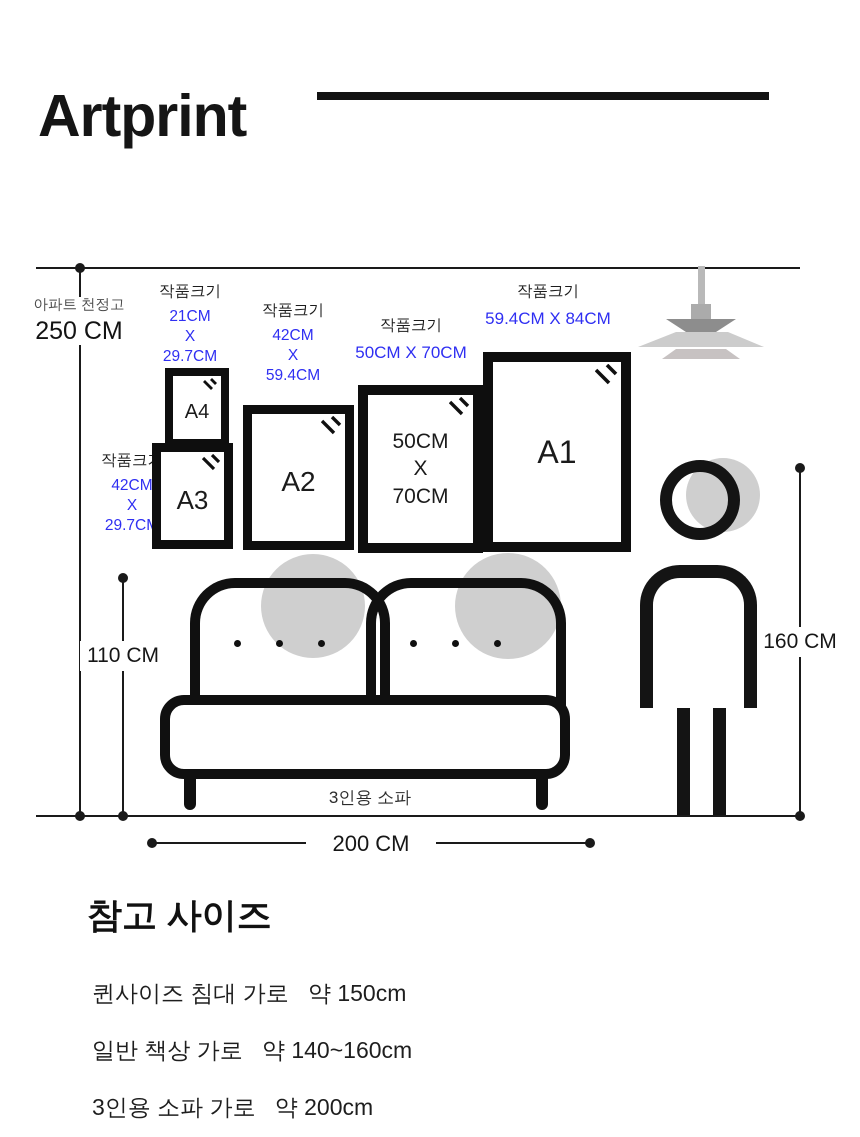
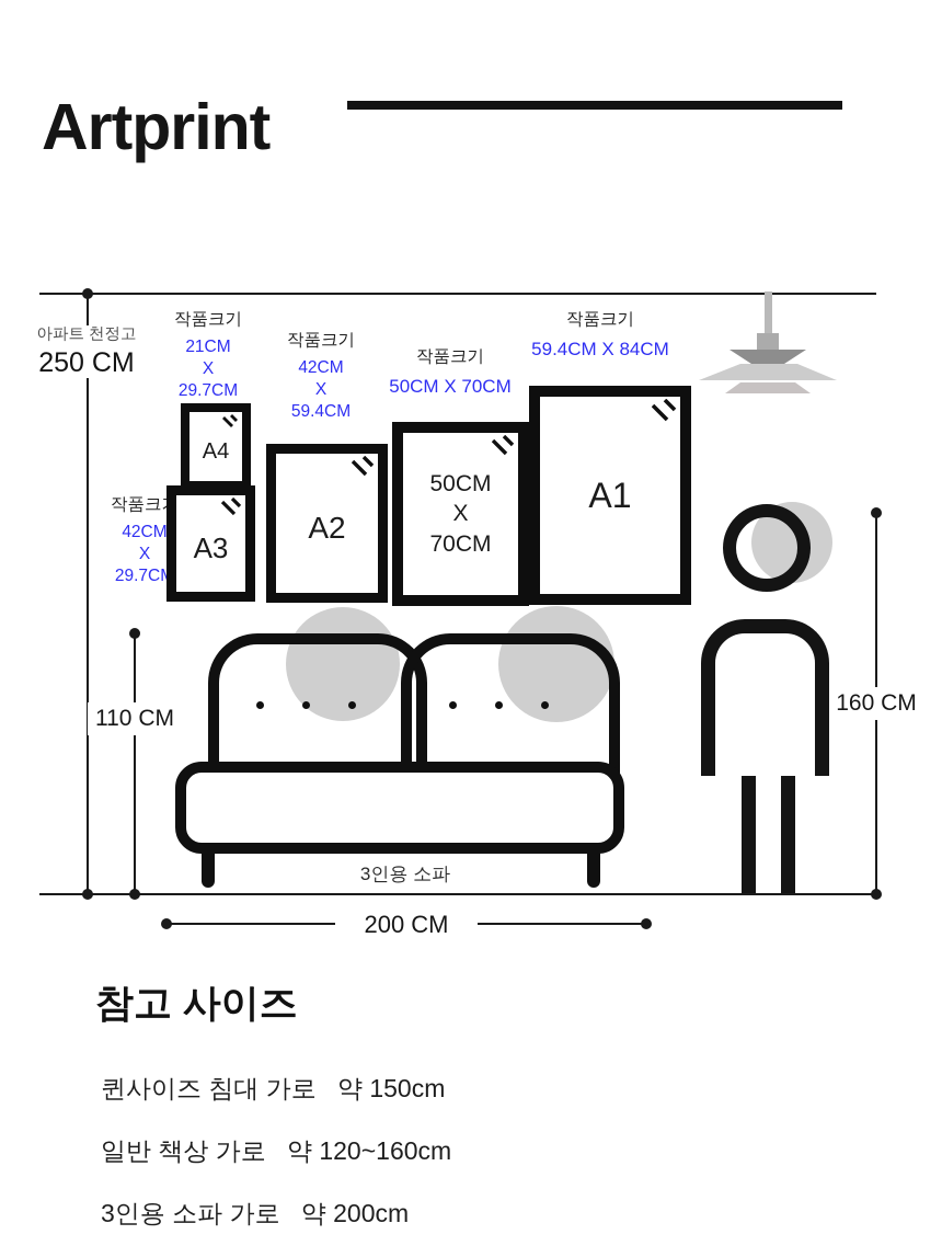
  Artprint
  아파트 천정고
  250 CM
  110 CM
  160 CM
  200 CM
  작품크기
  21CM
  X
  29.7CM
  작품크
  42CM
  X
  29.7C
  작품크기
  42CM
  X
  59.4CM
  작품크기
  50CM X 70CM
  작품크기
  59.4CM X 84CM
  A4
  A3
  A2
  50CM
  X
  70CM
  A1
  3인용 소파
  참고 사이즈
  퀸사이즈 침대 가로 약 150cm
- 일반 책상 가로 약 140~160cm
+ 일반 책상 가로 약 120~160cm
  3인용 소파 가로 약 200cm
